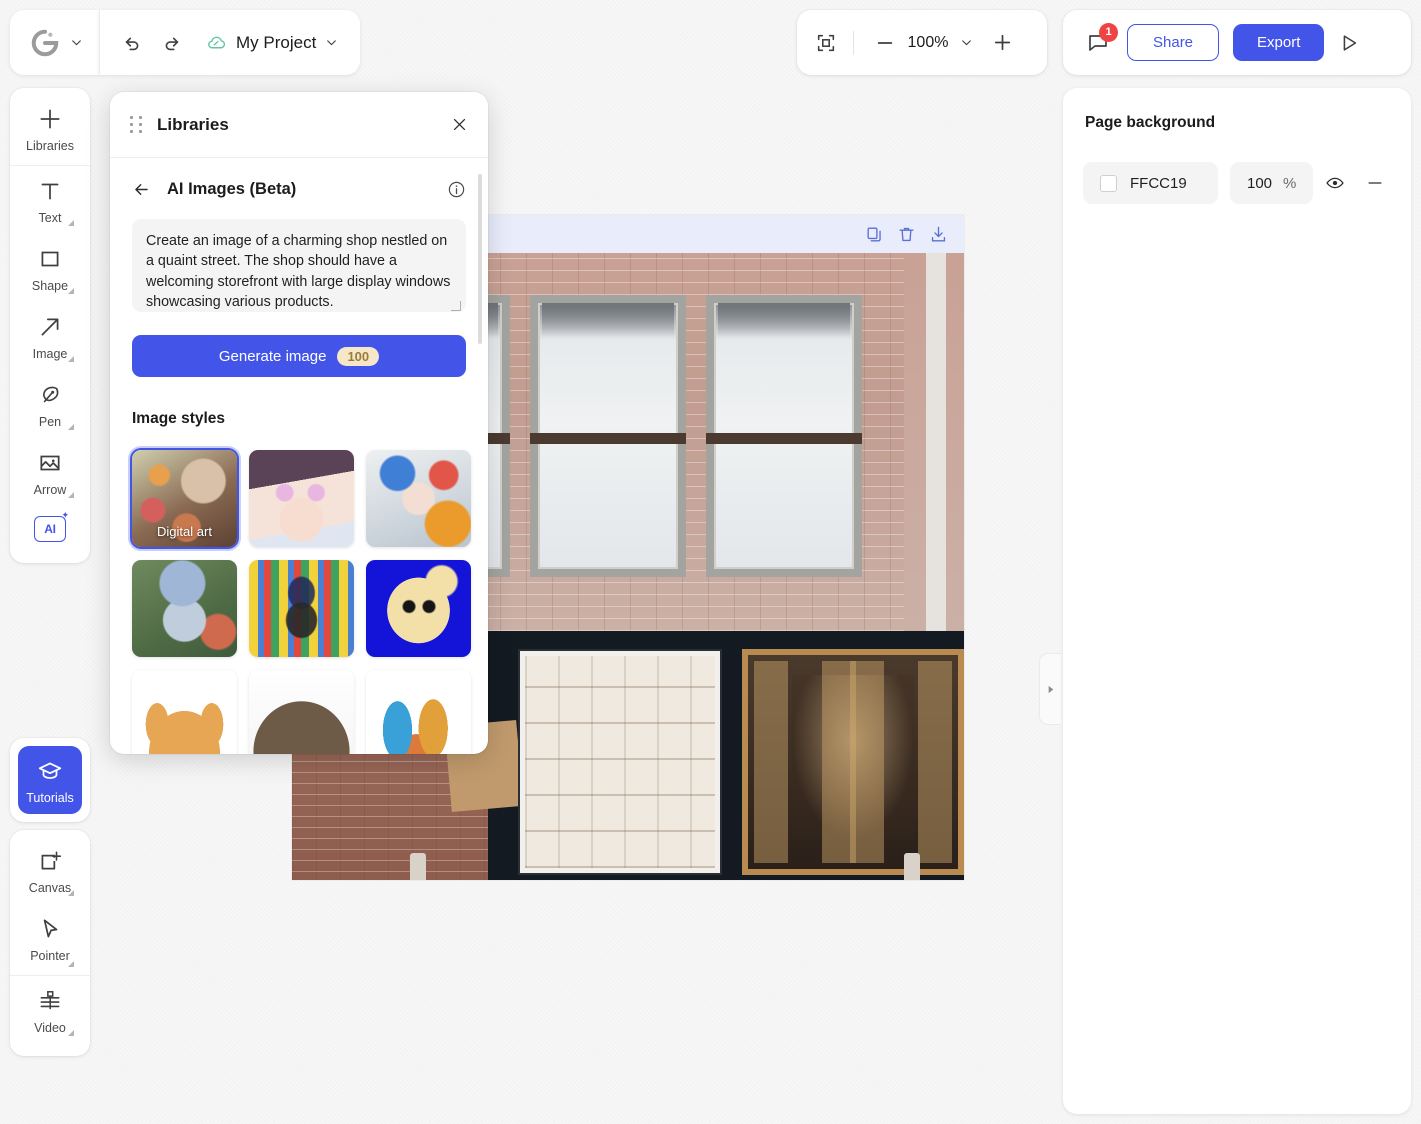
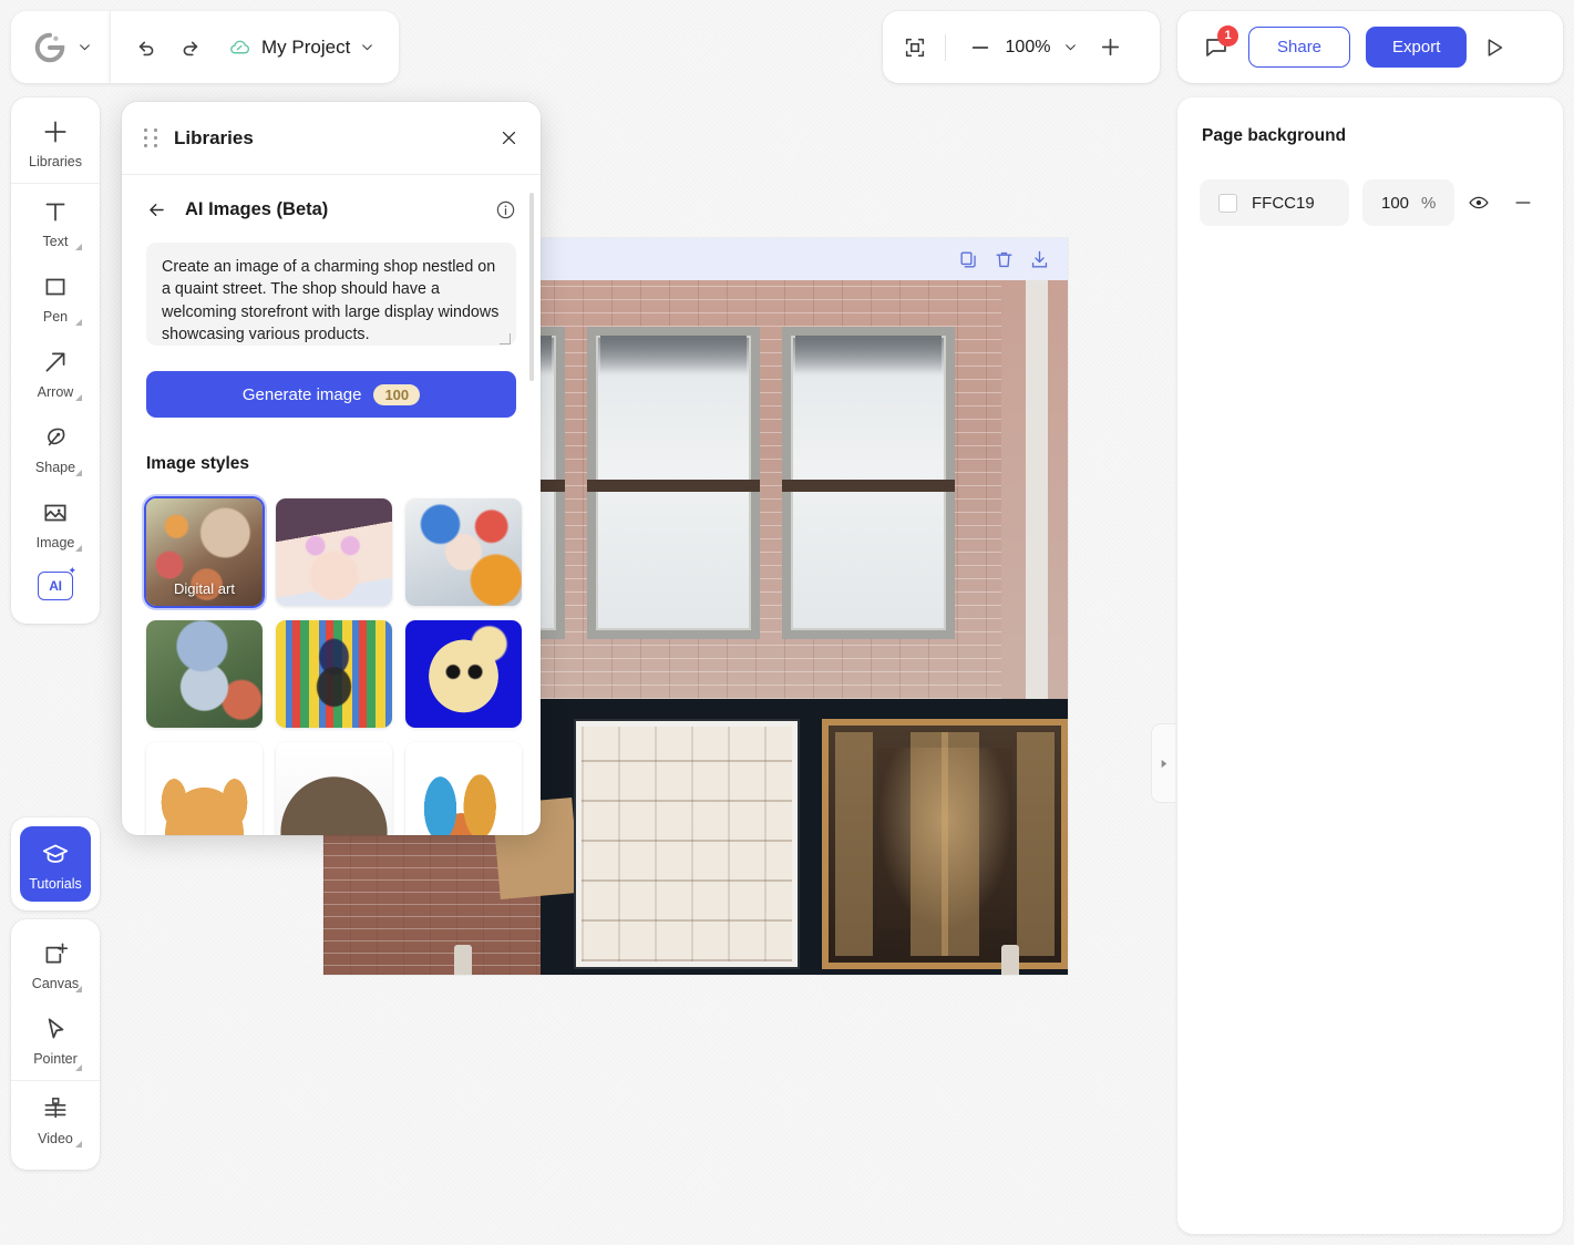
  My Project
  100%
  1
  Share
  Export
  Libraries
  Text
- Shape
+ Pen
- Image
+ Arrow
- Pen
+ Shape
- Arrow
+ Image
  AI
  Tutorials
  Canvas
  Pointer
  Video
  Libraries
  AI Images (Beta)
  Generate image
  100
  Image styles
  Digital art
  Page background
  FFCC19
  100
  %
